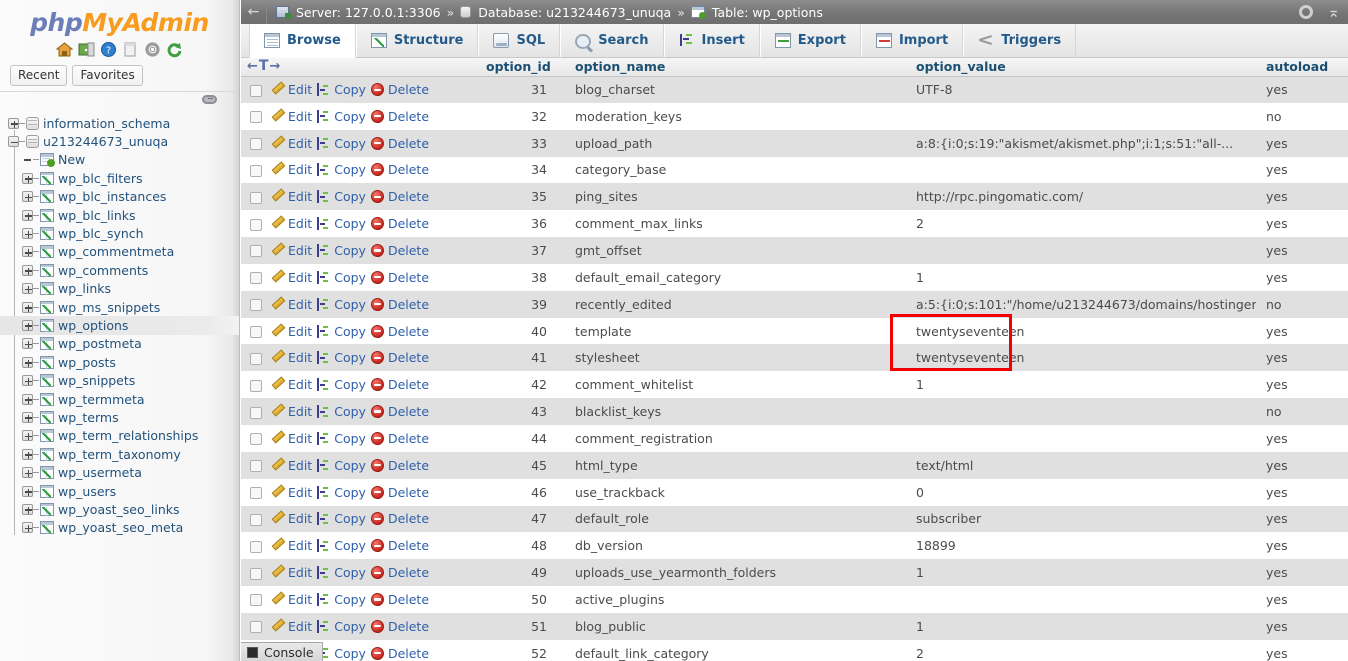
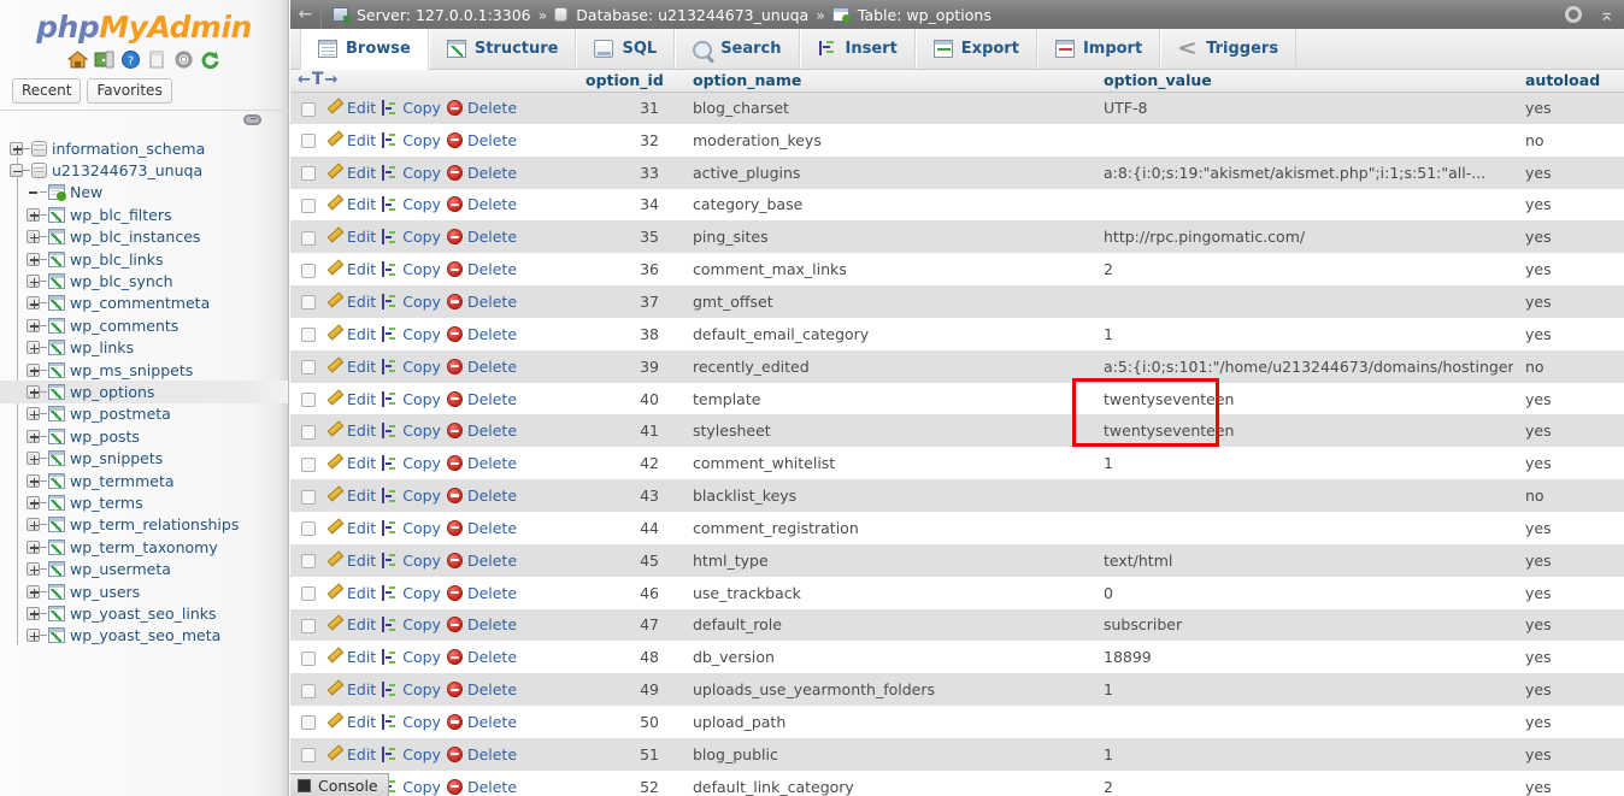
  phpMyAdmin
  ?
  Recent
  Favorites
  information_schema
  u213244673_unuqa
  New
  wp_blc_filters
  wp_blc_instances
  wp_blc_links
  wp_blc_synch
  wp_commentmeta
  wp_comments
  wp_links
  wp_ms_snippets
  wp_options
  wp_postmeta
  wp_posts
  wp_snippets
  wp_termmeta
  wp_terms
  wp_term_relationships
  wp_term_taxonomy
  wp_usermeta
  wp_users
  wp_yoast_seo_links
  wp_yoast_seo_meta
  ←
  Server: 127.0.0.1:3306
  »
  Database: u213244673_unuqa
  »
  Table: wp_options
  ⌅
  Browse
  Structure
  SQL
  Search
  Insert
  Export
  Import
  Triggers
  ←T→	option_id	option_name	option_value	autoload
  	Edit Copy Delete	31	blog_charset	UTF-8	yes
  	Edit Copy Delete	32	moderation_keys		no
- 	Edit Copy Delete	33	upload_path	a:8:{i:0;s:19:"akismet/akismet.php";i:1;s:51:"all-...	yes
+ 	Edit Copy Delete	33	active_plugins	a:8:{i:0;s:19:"akismet/akismet.php";i:1;s:51:"all-...	yes
  	Edit Copy Delete	34	category_base		yes
  	Edit Copy Delete	35	ping_sites	http://rpc.pingomatic.com/	yes
  	Edit Copy Delete	36	comment_max_links	2	yes
  	Edit Copy Delete	37	gmt_offset		yes
  	Edit Copy Delete	38	default_email_category	1	yes
  	Edit Copy Delete	39	recently_edited	a:5:{i:0;s:101:"/home/u213244673/domains/hostinger	no
  	Edit Copy Delete	40	template	twentyseventeen	yes
  	Edit Copy Delete	41	stylesheet	twentyseventeen	yes
  	Edit Copy Delete	42	comment_whitelist	1	yes
  	Edit Copy Delete	43	blacklist_keys		no
  	Edit Copy Delete	44	comment_registration		yes
  	Edit Copy Delete	45	html_type	text/html	yes
  	Edit Copy Delete	46	use_trackback	0	yes
  	Edit Copy Delete	47	default_role	subscriber	yes
  	Edit Copy Delete	48	db_version	18899	yes
  	Edit Copy Delete	49	uploads_use_yearmonth_folders	1	yes
- 	Edit Copy Delete	50	active_plugins		yes
+ 	Edit Copy Delete	50	upload_path		yes
  	Edit Copy Delete	51	blog_public	1	yes
  	Copy Delete	52	default_link_category	2	yes
  Console
